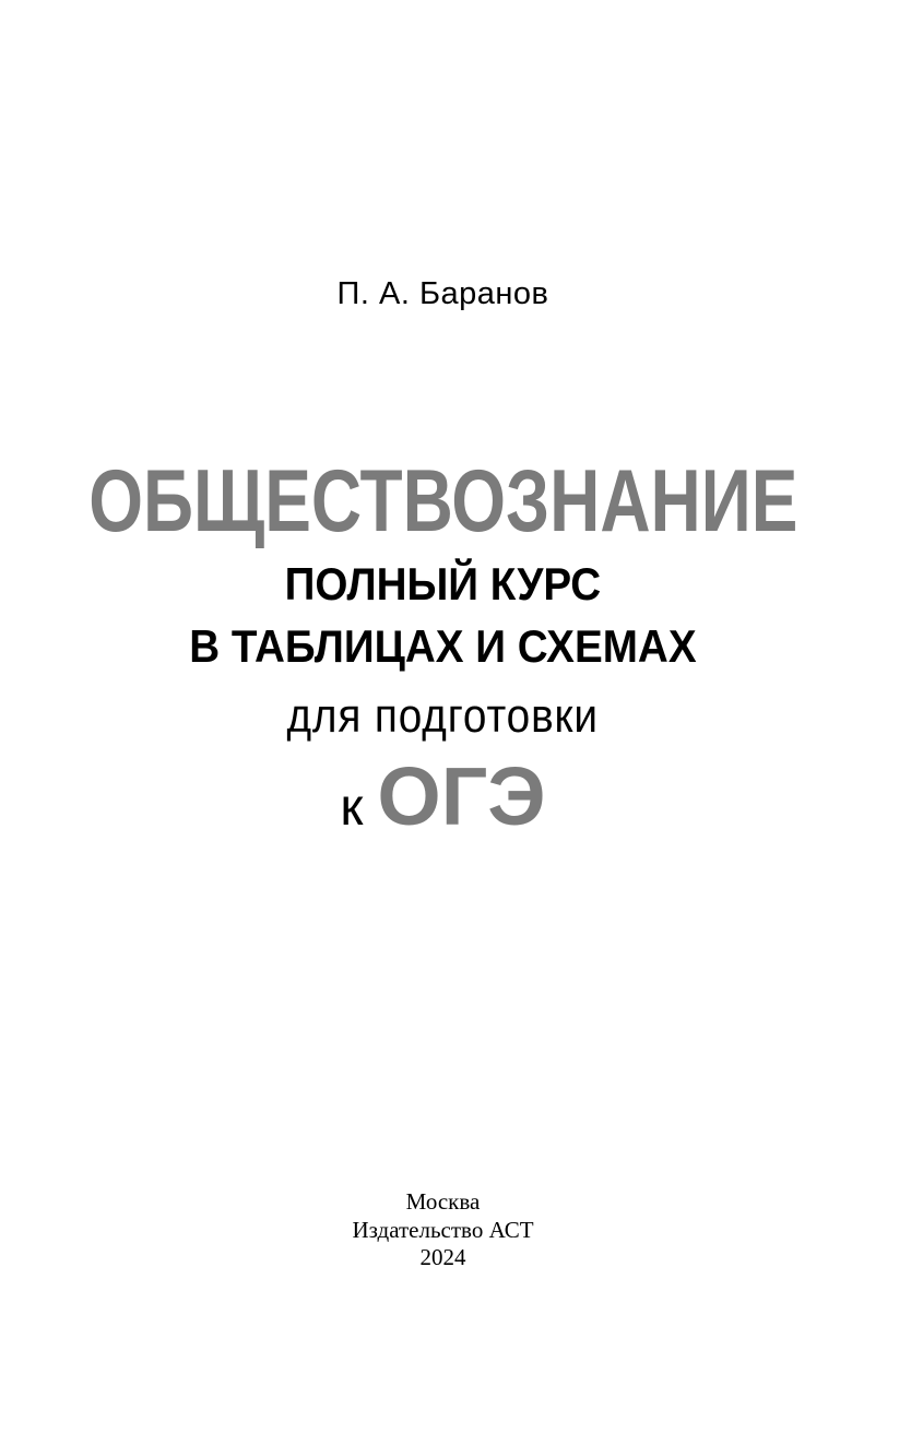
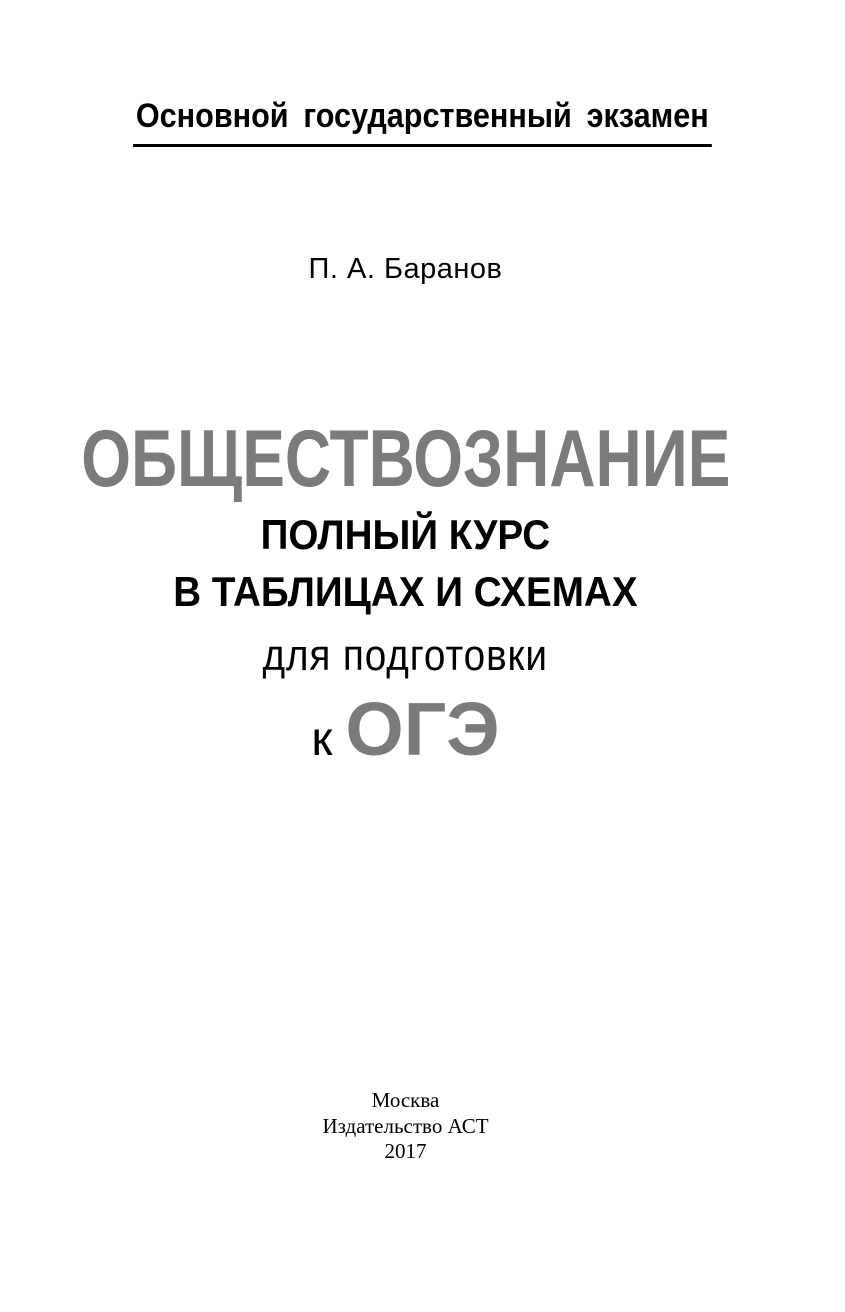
+ Основной государственный экзамен
  П. А. Баранов
  ОБЩЕСТВОЗНАНИЕ
  ПОЛНЫЙ КУРС
  В ТАБЛИЦАХ И СХЕМАХ
  для подготовки
  к
  ОГЭ
  Москва
  Издательство АСТ
- 2024
+ 2017
